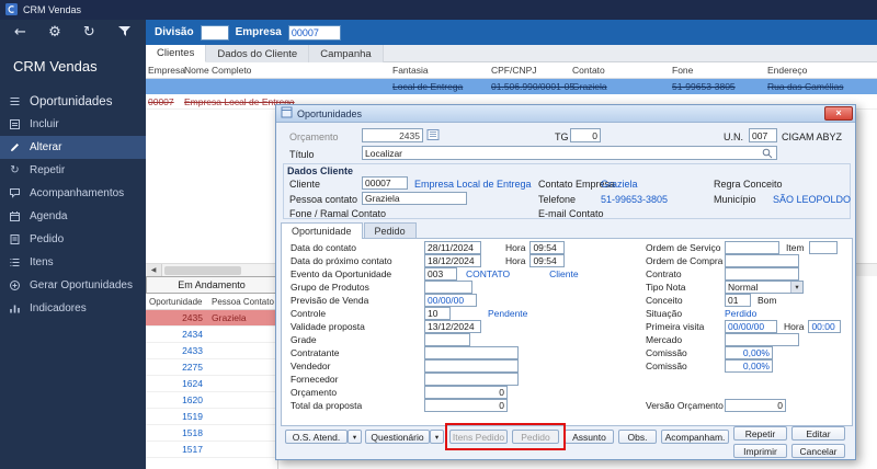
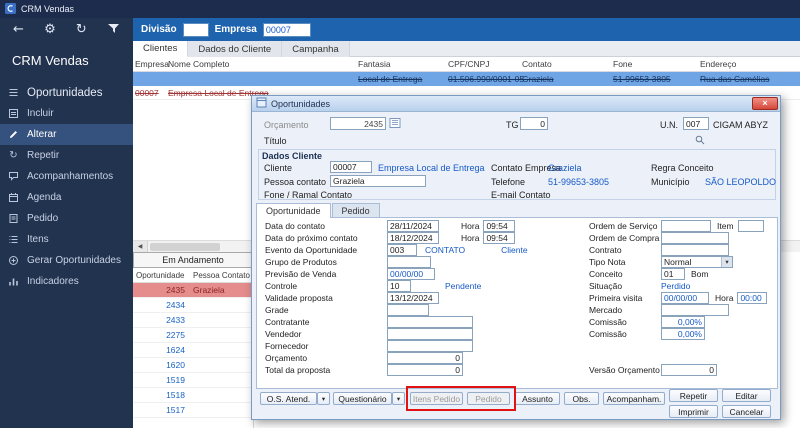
  CRM Vendas
  ←
  ⚙
  ↻
  Divisão
  Empresa
  00007
  CRM Vendas
  Oportunidades
  Incluir
  Alterar
  ↻
  Repetir
  Acompanhamentos
  Agenda
  Pedido
  Itens
  Gerar Oportunidades
  Indicadores
  Clientes
  Dados do Cliente
  Campanha
  Empresa
  Nome Completo
  Fantasia
  CPF/CNPJ
  Contato
  Fone
  Endereço
  Local de Entrega
  01.506.990/0001-05
  Graziela
  51-99653-3805
  Rua das Camélias
  00007
  Empresa Local de Entrega
  Em Andamento
  Oportunidade
  Pessoa Contato
  2435
  Graziela
  2434
  2433
  2275
  1624
  1620
  1519
  1518
  1517
  Oportunidades
  ×
  Orçamento
  2435
  TG
  0
  U.N.
  007
  CIGAM ABYZ
  Título
- Localizar
  Dados Cliente
  Cliente
  00007
  Empresa Local de Entrega
  Contato Empresa
  Graziela
  Regra Conceito
  Pessoa contato
  Graziela
  Telefone
  51-99653-3805
  Município
  SÃO LEOPOLDO
  Fone / Ramal Contato
  E-mail Contato
  Oportunidade
  Pedido
  Data do contato
  28/11/2024
  Hora
  09:54
  Data do próximo contato
  18/12/2024
  Hora
  09:54
  Evento da Oportunidade
  003
  CONTATO
  Cliente
  Grupo de Produtos
  Previsão de Venda
  00/00/00
  Controle
  10
  Pendente
  Validade proposta
  13/12/2024
  Grade
  Contratante
  Vendedor
  Fornecedor
  Orçamento
  0
  Total da proposta
  0
  Ordem de Serviço
  Item
  Ordem de Compra
  Contrato
  Tipo Nota
  Normal
  ▾
  Conceito
  01
  Bom
  Situação
  Perdido
  Primeira visita
  00/00/00
  Hora
  00:00
  Mercado
  Comissão
  0,00%
  Comissão
  0,00%
  Versão Orçamento
  0
  O.S. Atend.
  Questionário
  Itens Pedido
  Pedido
  Assunto
  Obs.
  Acompanham.
  Repetir
  Editar
  Imprimir
  Cancelar
